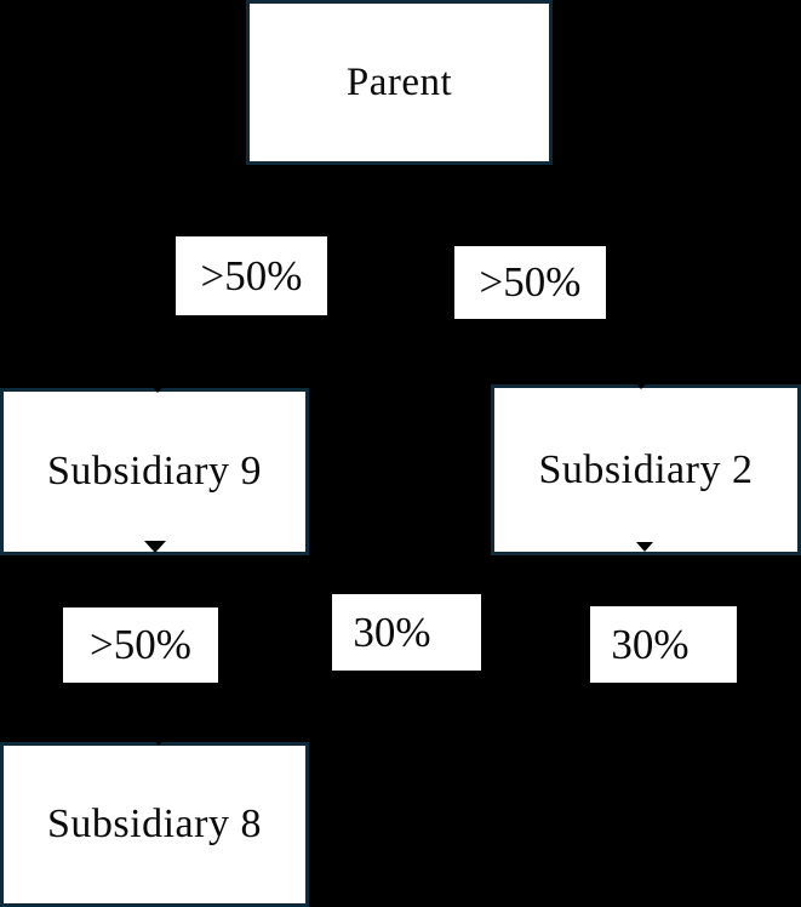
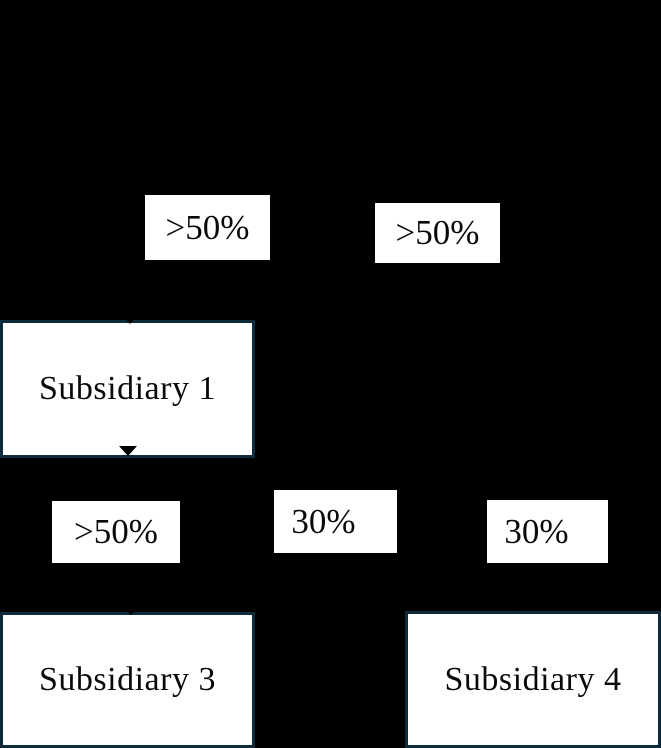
- Parent
  >50%
  >50%
- Subsidiary 9
+ Subsidiary 1
- Subsidiary 2
  >50%
  30%
  30%
- Subsidiary 8
+ Subsidiary 3
+ Subsidiary 4
